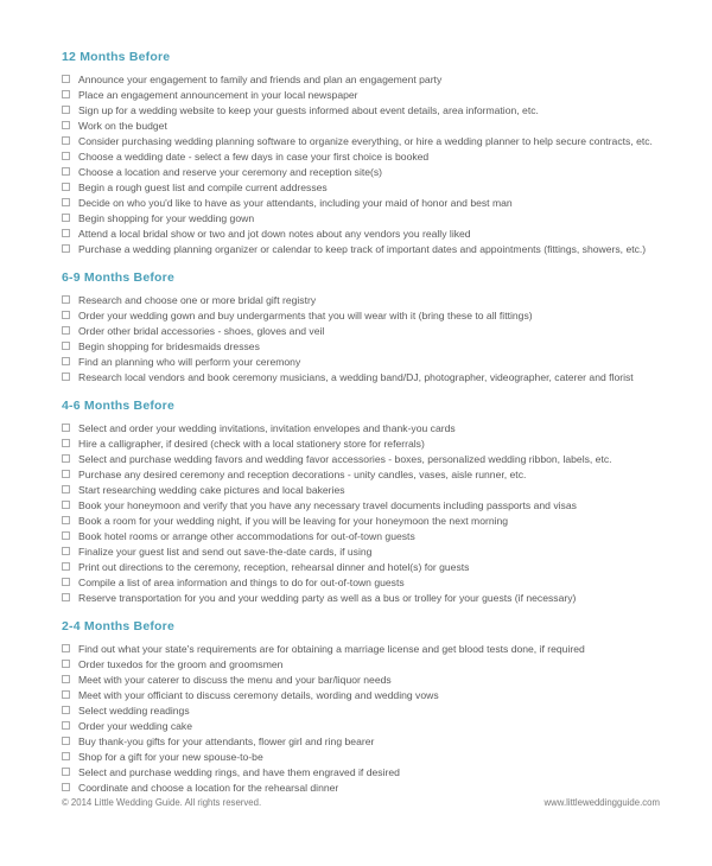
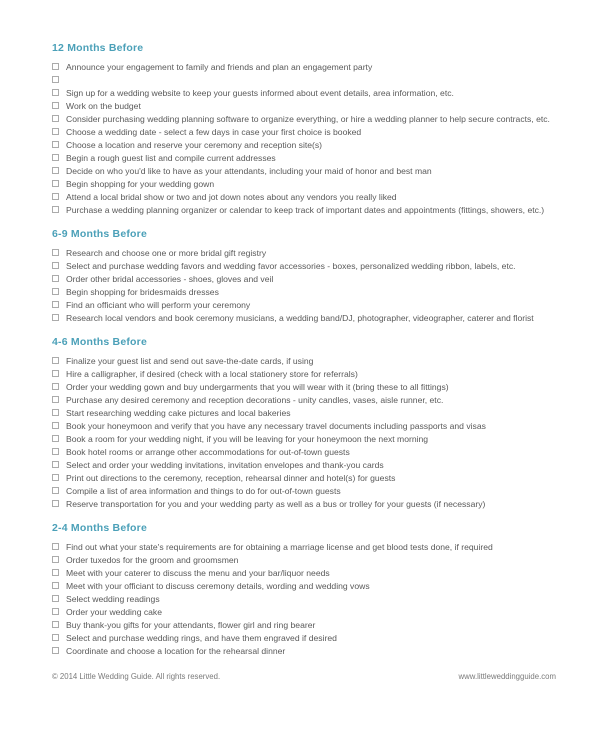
  12 Months Before
  Announce your engagement to family and friends and plan an engagement party
- Place an engagement announcement in your local newspaper
  Sign up for a wedding website to keep your guests informed about event details, area information, etc.
  Work on the budget
  Consider purchasing wedding planning software to organize everything, or hire a wedding planner to help secure contracts, etc.
  Choose a wedding date - select a few days in case your first choice is booked
  Choose a location and reserve your ceremony and reception site(s)
  Begin a rough guest list and compile current addresses
  Decide on who you'd like to have as your attendants, including your maid of honor and best man
  Begin shopping for your wedding gown
  Attend a local bridal show or two and jot down notes about any vendors you really liked
  Purchase a wedding planning organizer or calendar to keep track of important dates and appointments (fittings, showers, etc.)
  6-9 Months Before
  Research and choose one or more bridal gift registry
- Order your wedding gown and buy undergarments that you will wear with it (bring these to all fittings)
+ Select and purchase wedding favors and wedding favor accessories - boxes, personalized wedding ribbon, labels, etc.
  Order other bridal accessories - shoes, gloves and veil
  Begin shopping for bridesmaids dresses
- Find an planning who will perform your ceremony
+ Find an officiant who will perform your ceremony
  Research local vendors and book ceremony musicians, a wedding band/DJ, photographer, videographer, caterer and florist
  4-6 Months Before
- Select and order your wedding invitations, invitation envelopes and thank-you cards
+ Finalize your guest list and send out save-the-date cards, if using
  Hire a calligrapher, if desired (check with a local stationery store for referrals)
- Select and purchase wedding favors and wedding favor accessories - boxes, personalized wedding ribbon, labels, etc.
+ Order your wedding gown and buy undergarments that you will wear with it (bring these to all fittings)
  Purchase any desired ceremony and reception decorations - unity candles, vases, aisle runner, etc.
  Start researching wedding cake pictures and local bakeries
  Book your honeymoon and verify that you have any necessary travel documents including passports and visas
  Book a room for your wedding night, if you will be leaving for your honeymoon the next morning
  Book hotel rooms or arrange other accommodations for out-of-town guests
- Finalize your guest list and send out save-the-date cards, if using
+ Select and order your wedding invitations, invitation envelopes and thank-you cards
  Print out directions to the ceremony, reception, rehearsal dinner and hotel(s) for guests
  Compile a list of area information and things to do for out-of-town guests
  Reserve transportation for you and your wedding party as well as a bus or trolley for your guests (if necessary)
  2-4 Months Before
  Find out what your state's requirements are for obtaining a marriage license and get blood tests done, if required
  Order tuxedos for the groom and groomsmen
  Meet with your caterer to discuss the menu and your bar/liquor needs
  Meet with your officiant to discuss ceremony details, wording and wedding vows
  Select wedding readings
  Order your wedding cake
  Buy thank-you gifts for your attendants, flower girl and ring bearer
- Shop for a gift for your new spouse-to-be
  Select and purchase wedding rings, and have them engraved if desired
  Coordinate and choose a location for the rehearsal dinner
  © 2014 Little Wedding Guide. All rights reserved.
  www.littleweddingguide.com
